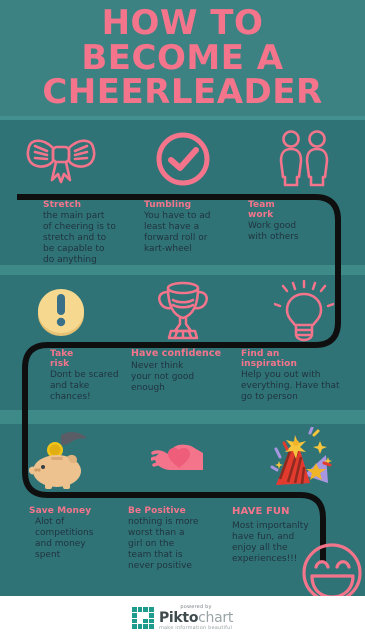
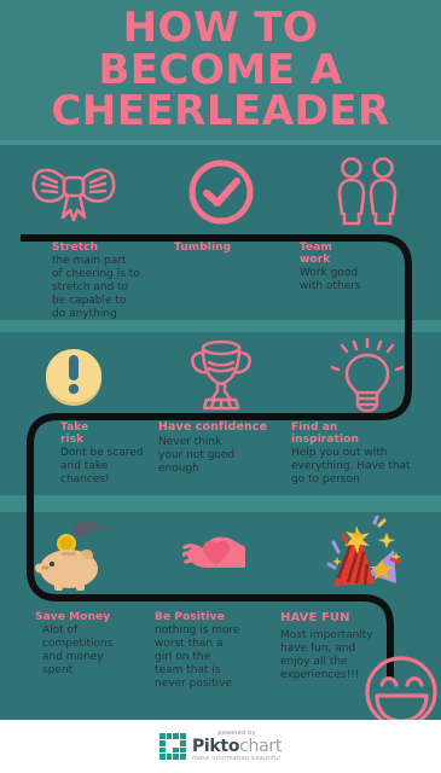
  HOW TO
  BECOME A
  CHEERLEADER
  Stretch
  the main part
  of cheering is to
  stretch and to
  be capable to
  do anything
  Tumbling
- You have to ad
- least have a
- forward roll or
- kart-wheel
  Team
  work
  Work good
  with others
  Take
  risk
  Dont be scared
  and take
  chances!
  Have confidence
  Never think
  your not good
  enough
  Find an
  inspiration
  Help you out with
  everything. Have that
  go to person
  Save Money
  Alot of
  competitions
  and money
  spent
  Be Positive
  nothing is more
  worst than a
  girl on the
  team that is
  never positive
  HAVE FUN
  Most importanlty
  have fun, and
  enjoy all the
  experiences!!!
  Piktochart
